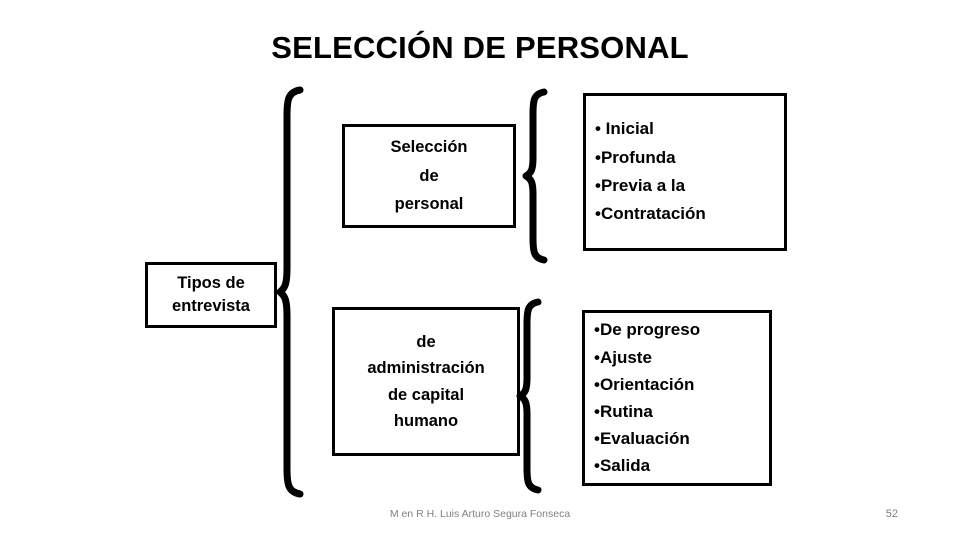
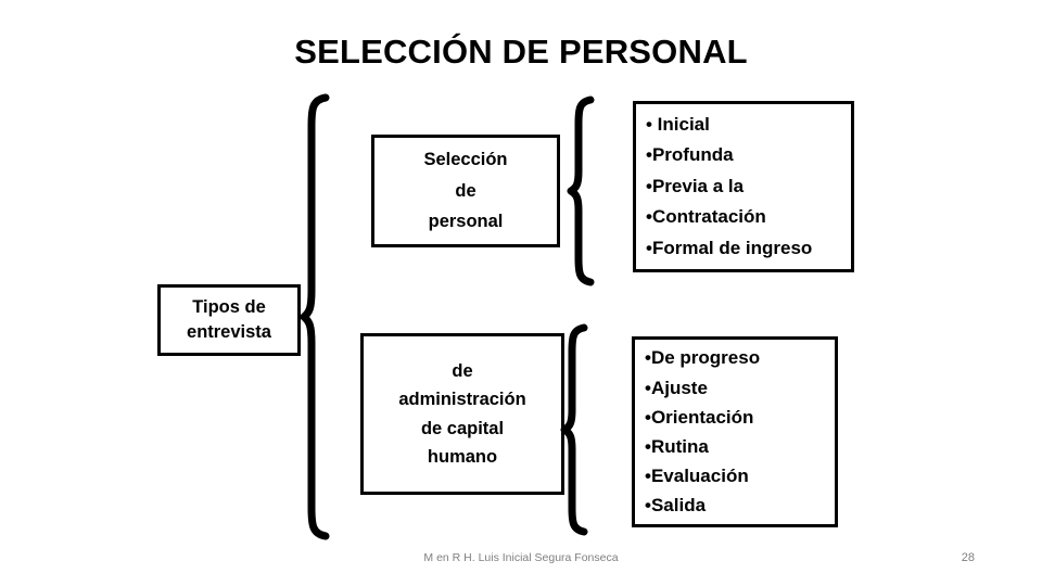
  SELECCIÓN DE PERSONAL
  Tipos de
  entrevista
  Selección
  de
  personal
  • Inicial
  •Profunda
  •Previa a la
  •Contratación
+ •Formal de ingreso
  de
  administración
  de capital
  humano
  •De progreso
  •Ajuste
  •Orientación
  •Rutina
  •Evaluación
  •Salida
- M en R H. Luis Arturo Segura Fonseca
+ M en R H. Luis Inicial Segura Fonseca
- 52
+ 28
